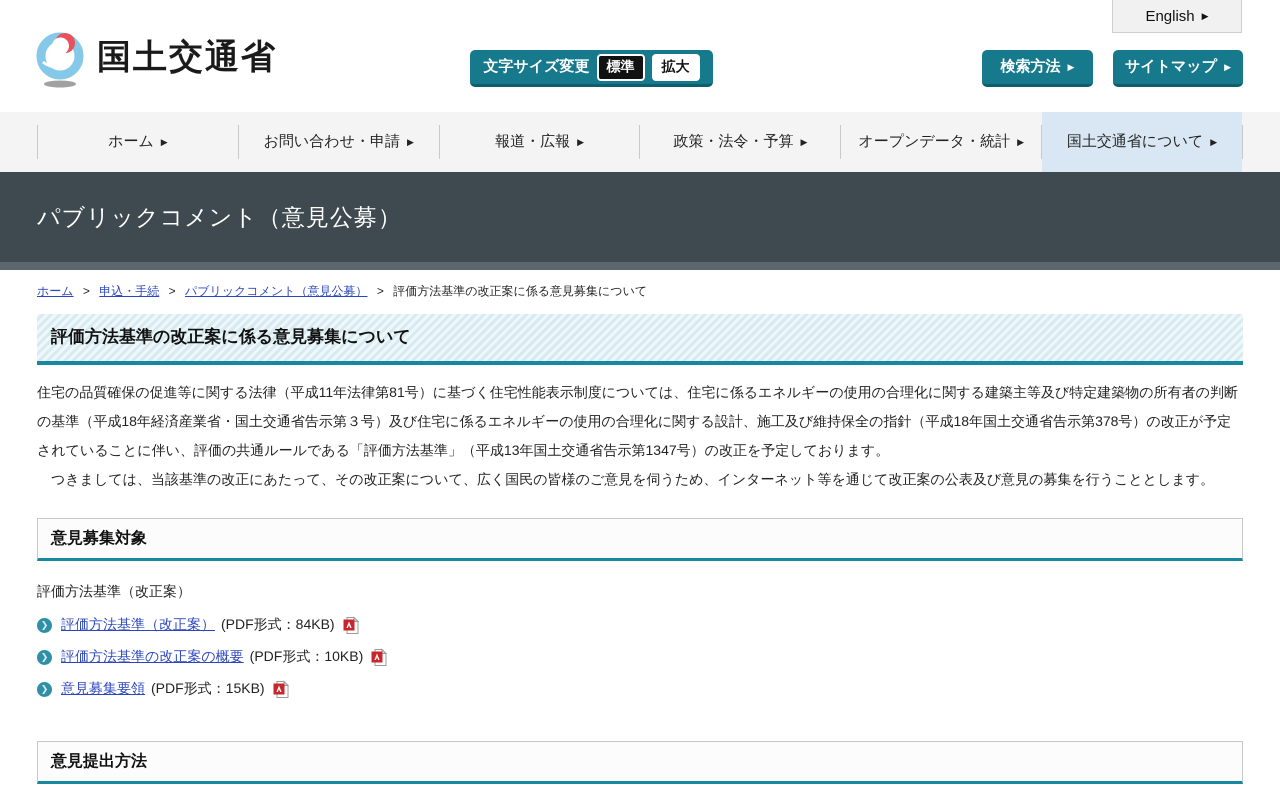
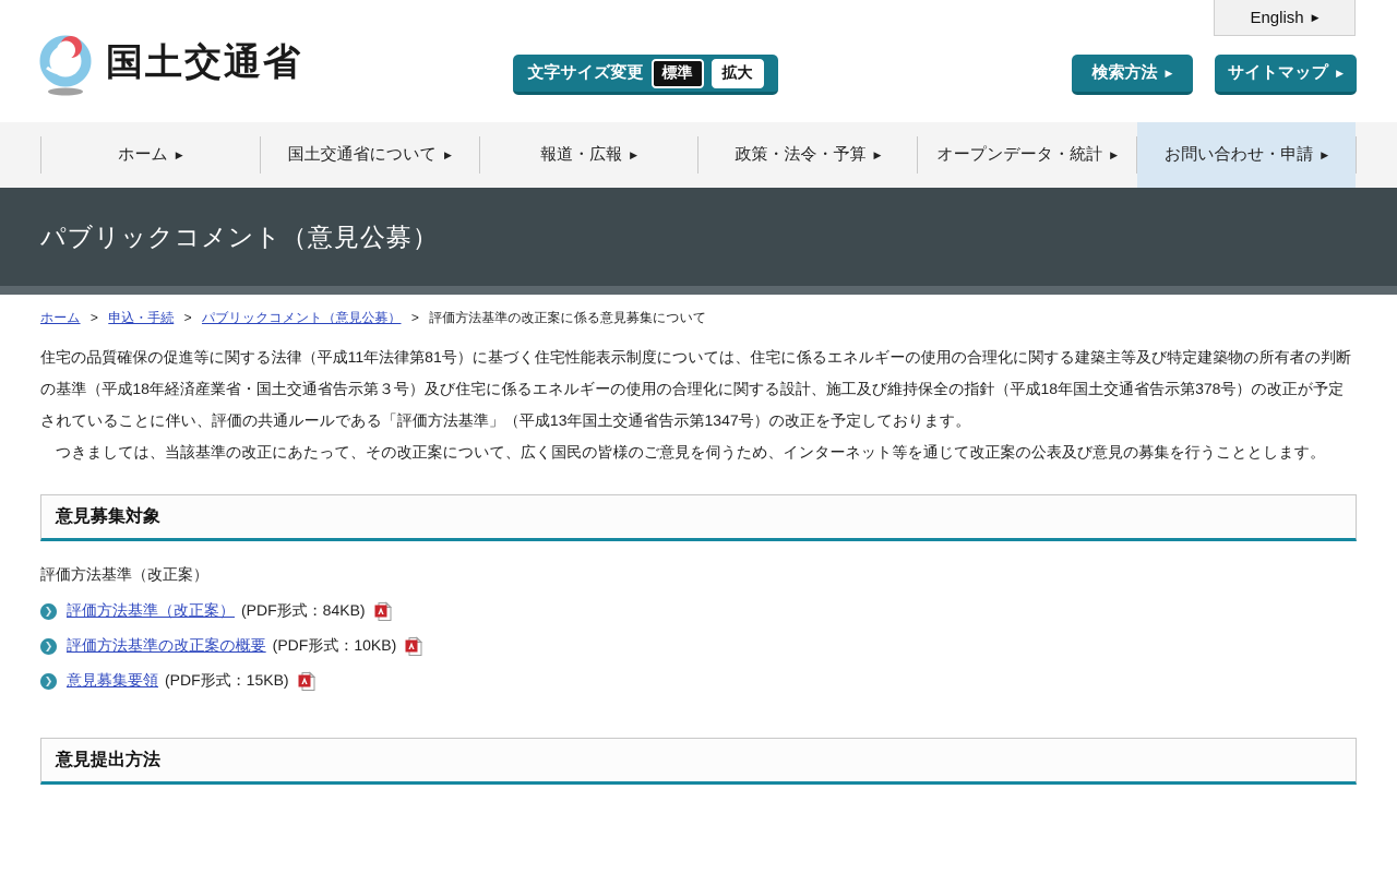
  国土交通省
  English
  ▶
  文字サイズ変更
  標準
  拡大
  検索方法
  ▶
  サイトマップ
  ▶
  ホーム
  ▶
- お問い合わせ・申請
+ 国土交通省について
  ▶
  報道・広報
  ▶
  政策・法令・予算
  ▶
  オープンデータ・統計
  ▶
- 国土交通省について
+ お問い合わせ・申請
  ▶
  パブリックコメント（意見公募）
  ホーム > 申込・手続 > パブリックコメント（意見公募） > 評価方法基準の改正案に係る意見募集について
- 評価方法基準の改正案に係る意見募集について
  住宅の品質確保の促進等に関する法律（平成11年法律第81号）に基づく住宅性能表示制度については、住宅に係るエネルギーの使用の合理化に関する建築主等及び特定建築物の所有者の判断の基準（平成18年経済産業省・国土交通省告示第３号）及び住宅に係るエネルギーの使用の合理化に関する設計、施工及び維持保全の指針（平成18年国土交通省告示第378号）の改正が予定されていることに伴い、評価の共通ルールである「評価方法基準」（平成13年国土交通省告示第1347号）の改正を予定しております。
  つきましては、当該基準の改正にあたって、その改正案について、広く国民の皆様のご意見を伺うため、インターネット等を通じて改正案の公表及び意見の募集を行うこととします。
  意見募集対象
  評価方法基準（改正案）
  ❯
  評価方法基準（改正案）
  (PDF形式：84KB)
  ❯
  評価方法基準の改正案の概要
  (PDF形式：10KB)
  ❯
  意見募集要領
  (PDF形式：15KB)
  意見提出方法
